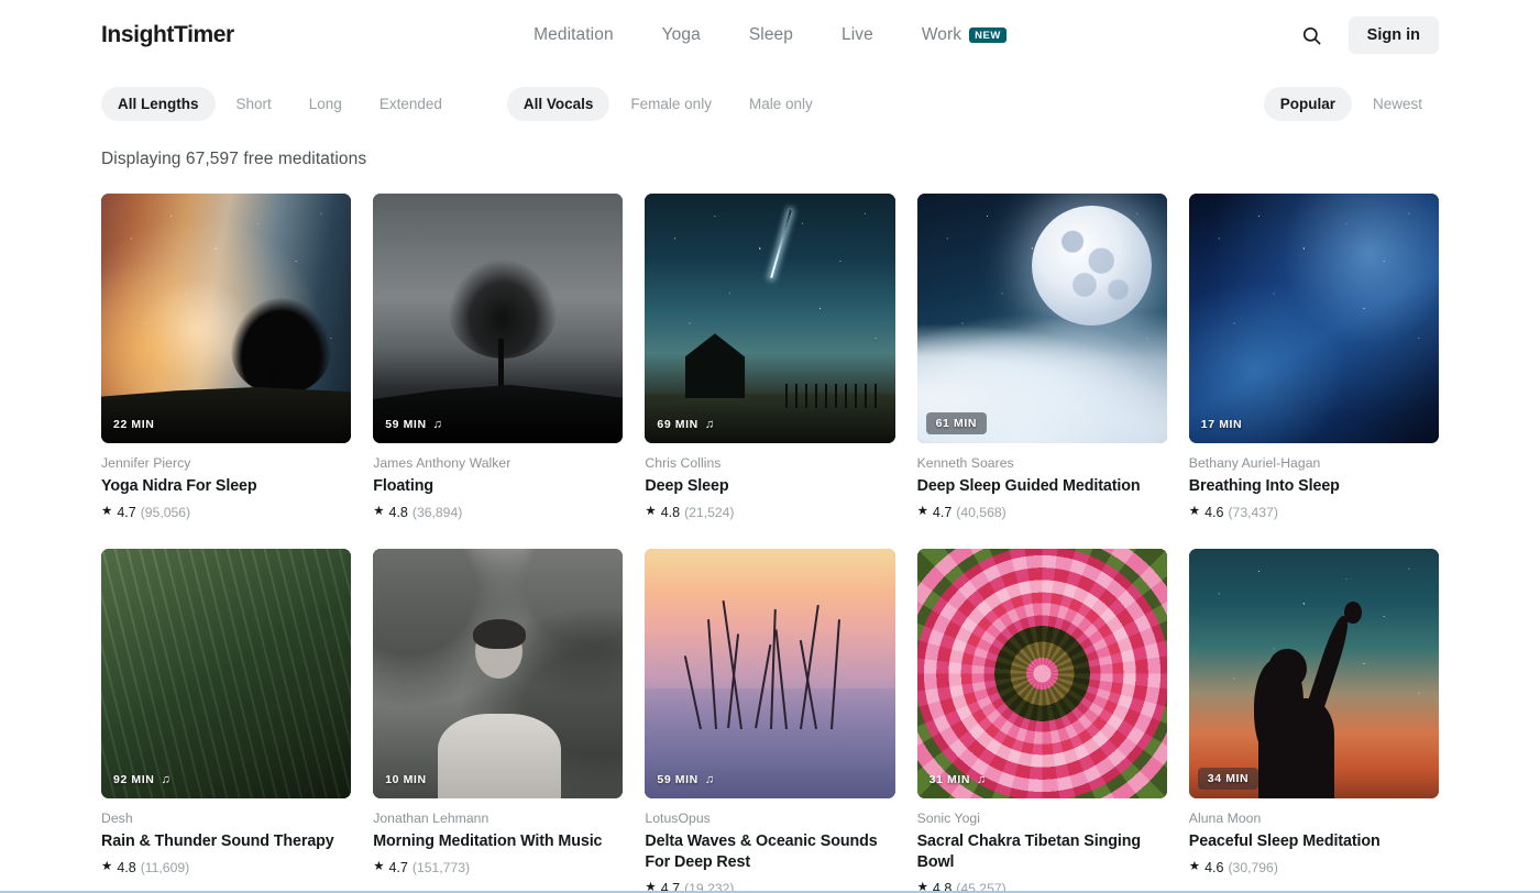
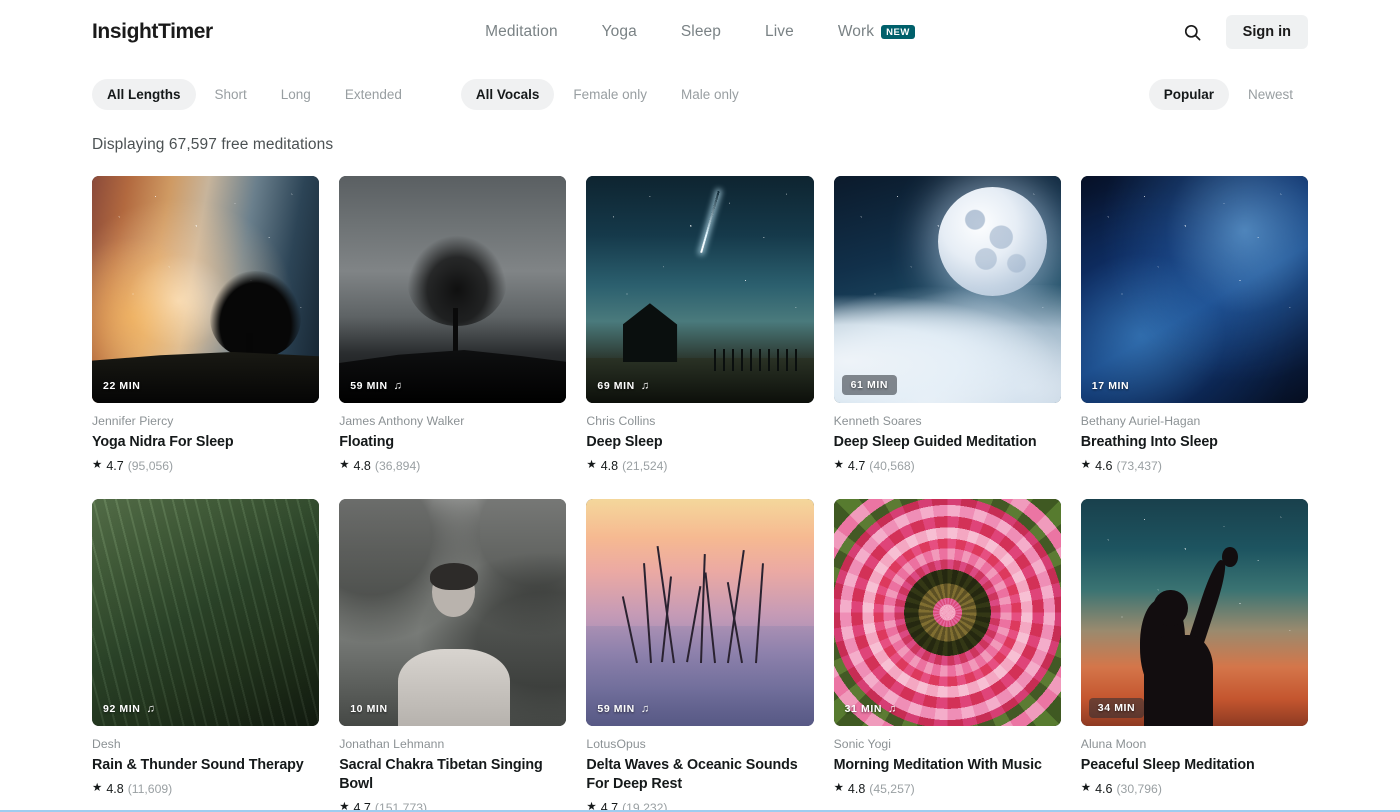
  InsightTimer
  Meditation
  Yoga
  Sleep
  Live
  Work
  NEW
  Sign in
  All Lengths
  Short
  Long
  Extended
  All Vocals
  Female only
  Male only
  Popular
  Newest
  Displaying 67,597 free meditations
  22 MIN
  Jennifer Piercy
  Yoga Nidra For Sleep
  ★
  4.7
  (95,056)
  59 MIN
  ♫
  James Anthony Walker
  Floating
  ★
  4.8
  (36,894)
  69 MIN
  ♫
  Chris Collins
  Deep Sleep
  ★
  4.8
  (21,524)
  61 MIN
  Kenneth Soares
  Deep Sleep Guided Meditation
  ★
  4.7
  (40,568)
  17 MIN
  Bethany Auriel-Hagan
  Breathing Into Sleep
  ★
  4.6
  (73,437)
  92 MIN
  ♫
  Desh
  Rain & Thunder Sound Therapy
  ★
  4.8
  (11,609)
  10 MIN
  Jonathan Lehmann
- Morning Meditation With Music
+ Sacral Chakra Tibetan Singing Bowl
  ★
  4.7
  (151,773)
  59 MIN
  ♫
  LotusOpus
  Delta Waves & Oceanic Sounds For Deep Rest
  ★
  4.7
  (19,232)
  31 MIN
  ♫
  Sonic Yogi
- Sacral Chakra Tibetan Singing Bowl
+ Morning Meditation With Music
  ★
  4.8
  (45,257)
  34 MIN
  Aluna Moon
  Peaceful Sleep Meditation
  ★
  4.6
  (30,796)
